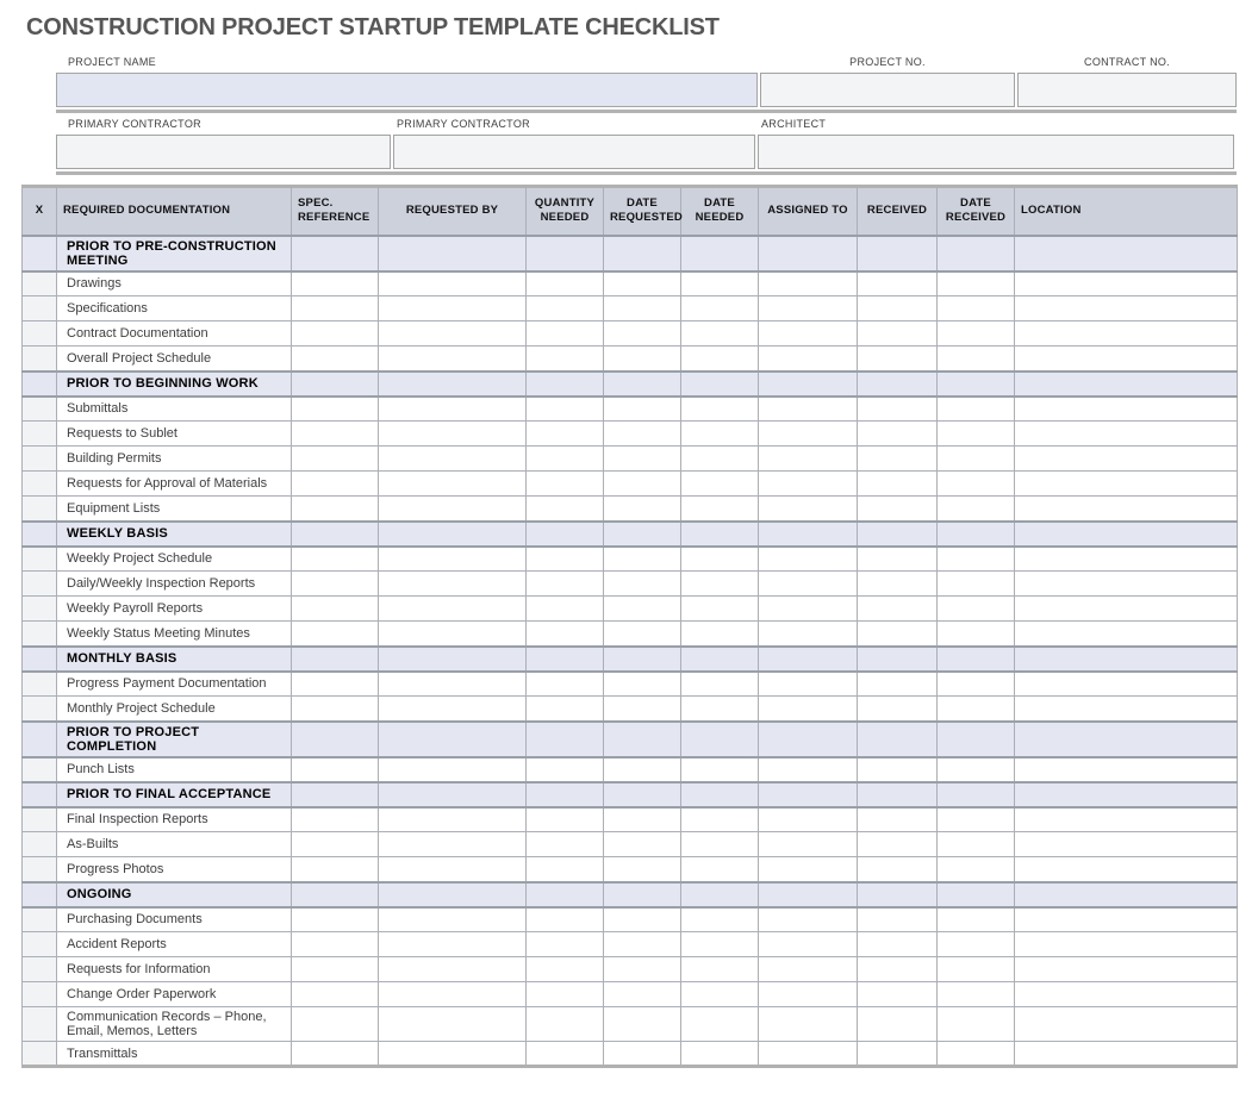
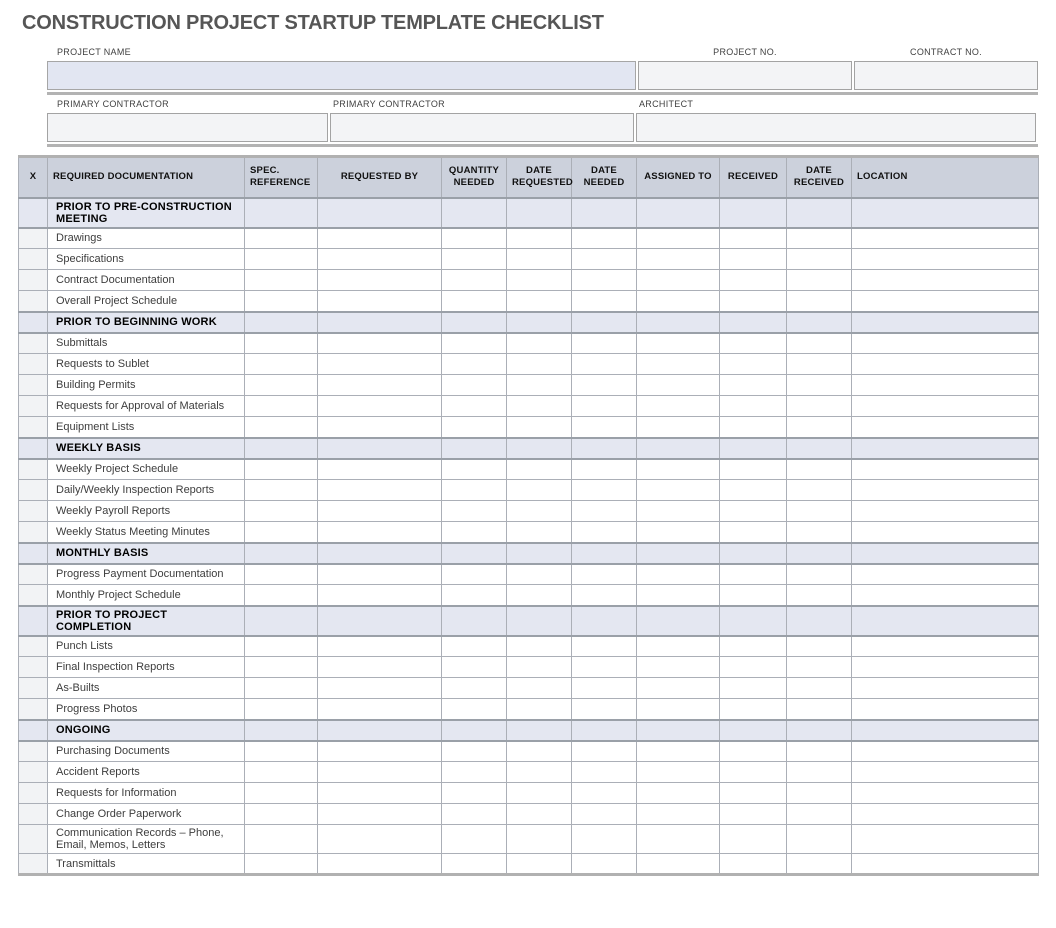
  CONSTRUCTION PROJECT STARTUP TEMPLATE CHECKLIST
  PROJECT NAME
  PROJECT NO.
  CONTRACT NO.
  PRIMARY CONTRACTOR
  PRIMARY CONTRACTOR
  ARCHITECT
  X	REQUIRED DOCUMENTATION	SPEC. REFERENCE	REQUESTED BY	QUANTITY NEEDED	DATE REQUESTED	DATE NEEDED	ASSIGNED TO	RECEIVED	DATE RECEIVED	LOCATION
  	PRIOR TO PRE-CONSTRUCTION MEETING
  	Drawings
  	Specifications
  	Contract Documentation
  	Overall Project Schedule
  	PRIOR TO BEGINNING WORK
  	Submittals
  	Requests to Sublet
  	Building Permits
  	Requests for Approval of Materials
  	Equipment Lists
  	WEEKLY BASIS
  	Weekly Project Schedule
  	Daily/Weekly Inspection Reports
  	Weekly Payroll Reports
  	Weekly Status Meeting Minutes
  	MONTHLY BASIS
  	Progress Payment Documentation
  	Monthly Project Schedule
  	PRIOR TO PROJECT COMPLETION
  	Punch Lists
- 	PRIOR TO FINAL ACCEPTANCE
  	Final Inspection Reports
  	As-Builts
  	Progress Photos
  	ONGOING
  	Purchasing Documents
  	Accident Reports
  	Requests for Information
  	Change Order Paperwork
  	Communication Records – Phone, Email, Memos, Letters
  	Transmittals
